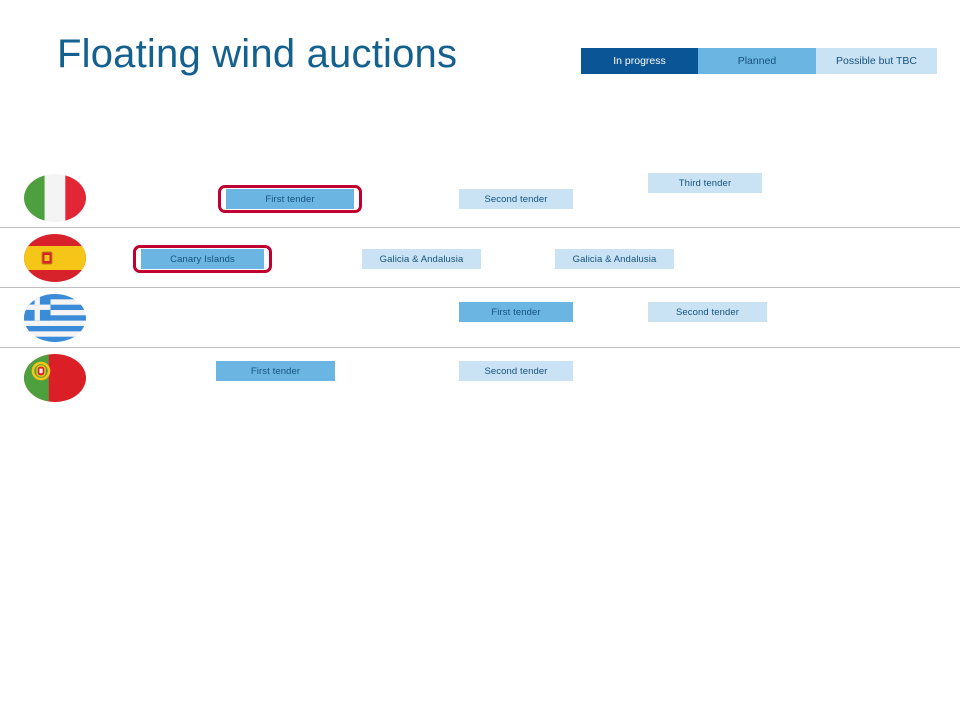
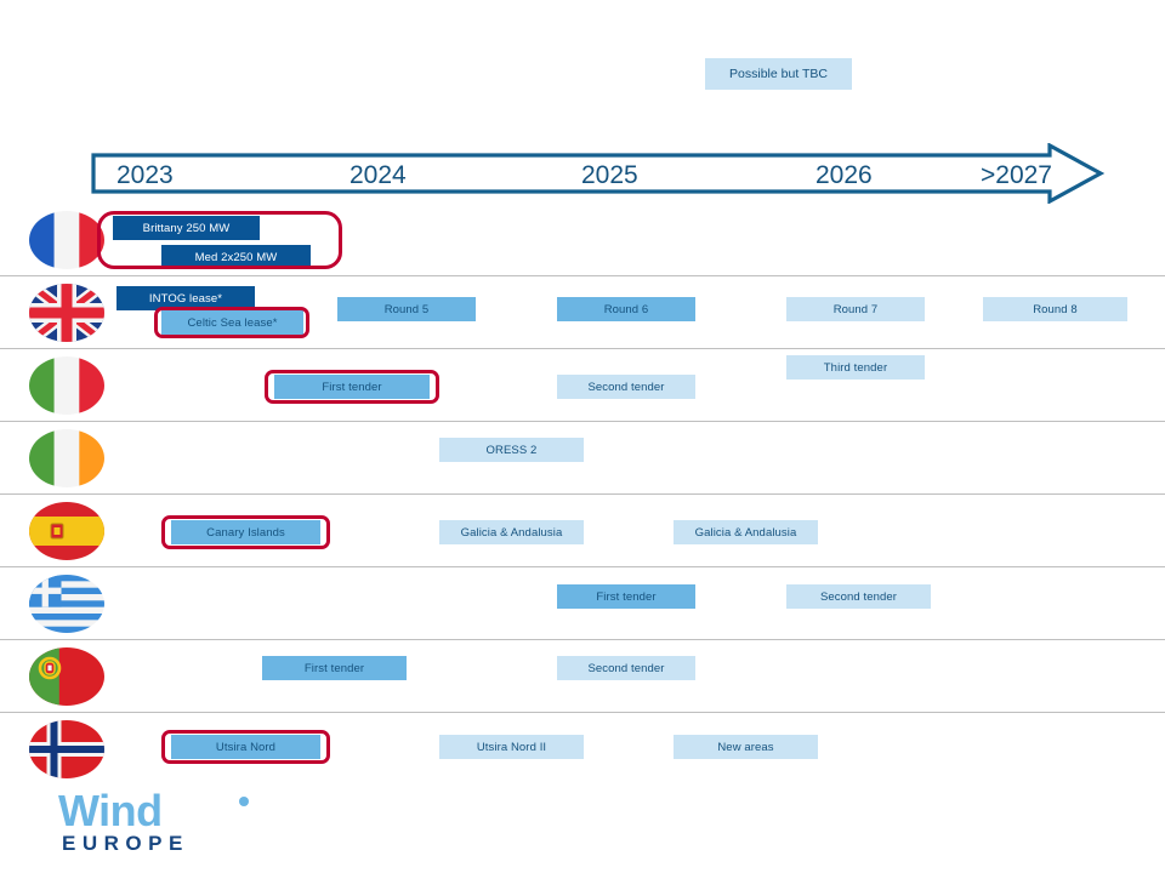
- Floating wind auctions
- In progress
- Planned
  Possible but TBC
+ 2023
+ 2024
+ 2025
+ 2026
+ >2027
+ Brittany 250 MW
+ Med 2x250 MW
+ INTOG lease*
+ Celtic Sea lease*
+ Round 5
+ Round 6
+ Round 7
+ Round 8
  First tender
  Second tender
  Third tender
+ ORESS 2
  Canary Islands
  Galicia & Andalusia
  Galicia & Andalusia
  First tender
  Second tender
  First tender
  Second tender
+ Utsira Nord
+ Utsira Nord II
+ New areas
+ Wind
+ EUROPE
